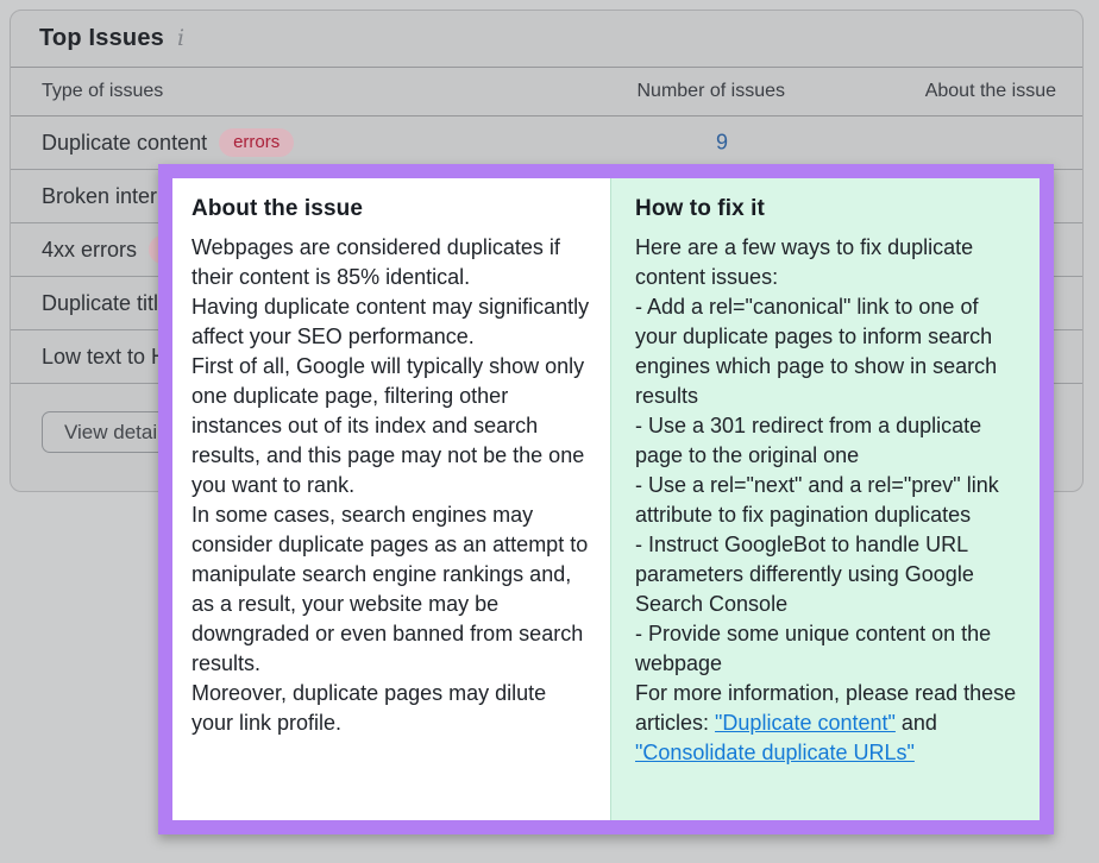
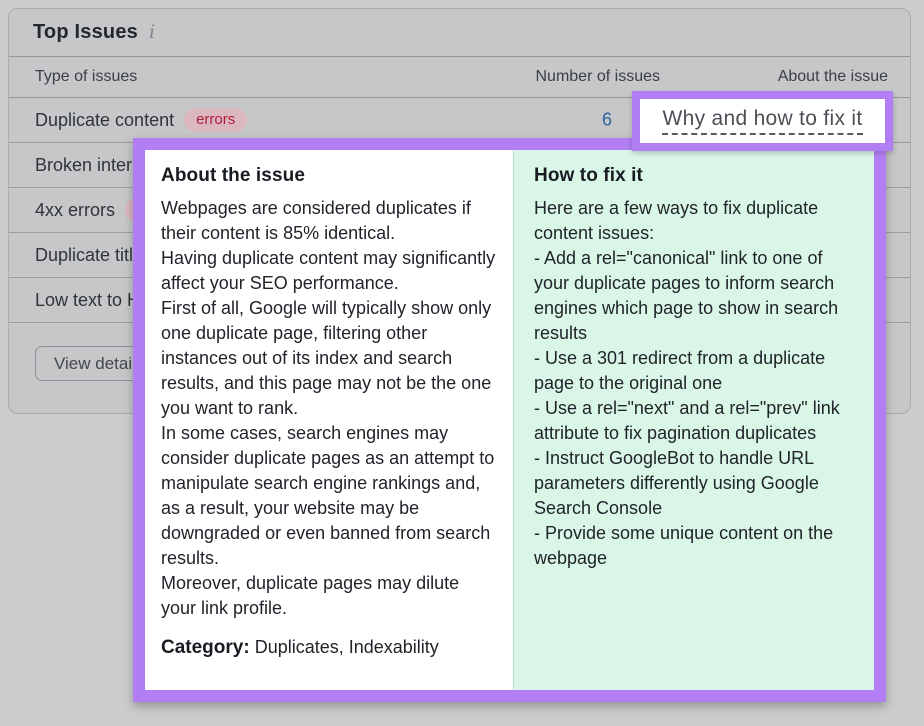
  Top Issues
  i
  Type of issues
  Number of issues
  About the issue
  Duplicate content
  errors
- 9
+ 6
  4xx errors
  Duplicate titl
  View detai
+ Why and how to fix it
  About the issue
  Webpages are considered duplicates if their content is 85% identical.
  Having duplicate content may significantly affect your SEO performance.
  First of all, Google will typically show only one duplicate page, filtering other instances out of its index and search results, and this page may not be the one you want to rank.
  In some cases, search engines may consider duplicate pages as an attempt to manipulate search engine rankings and, as a result, your website may be downgraded or even banned from search results.
  Moreover, duplicate pages may dilute your link profile.
+ Category: Duplicates, Indexability
  How to fix it
  Here are a few ways to fix duplicate content issues:
  - Add a rel="canonical" link to one of your duplicate pages to inform search engines which page to show in search results
  - Use a 301 redirect from a duplicate page to the original one
  - Use a rel="next" and a rel="prev" link attribute to fix pagination duplicates
  - Instruct GoogleBot to handle URL parameters differently using Google Search Console
  - Provide some unique content on the webpage
- For more information, please read these articles: "Duplicate content" and "Consolidate duplicate URLs"
